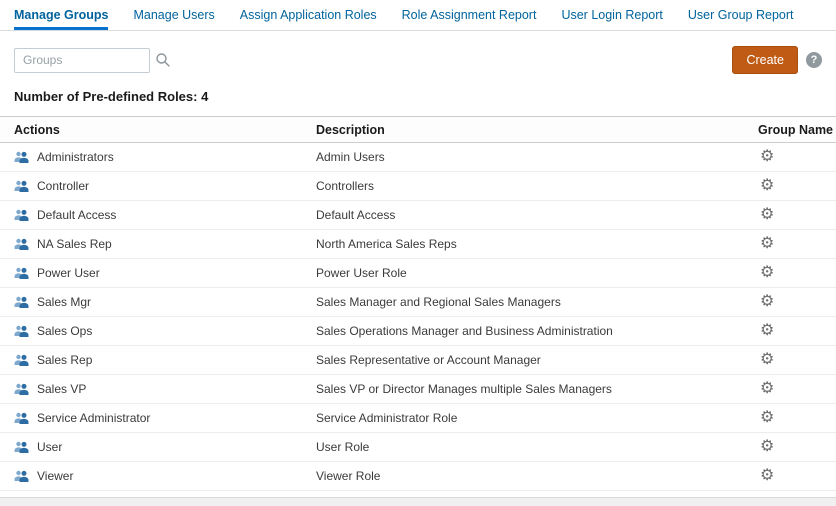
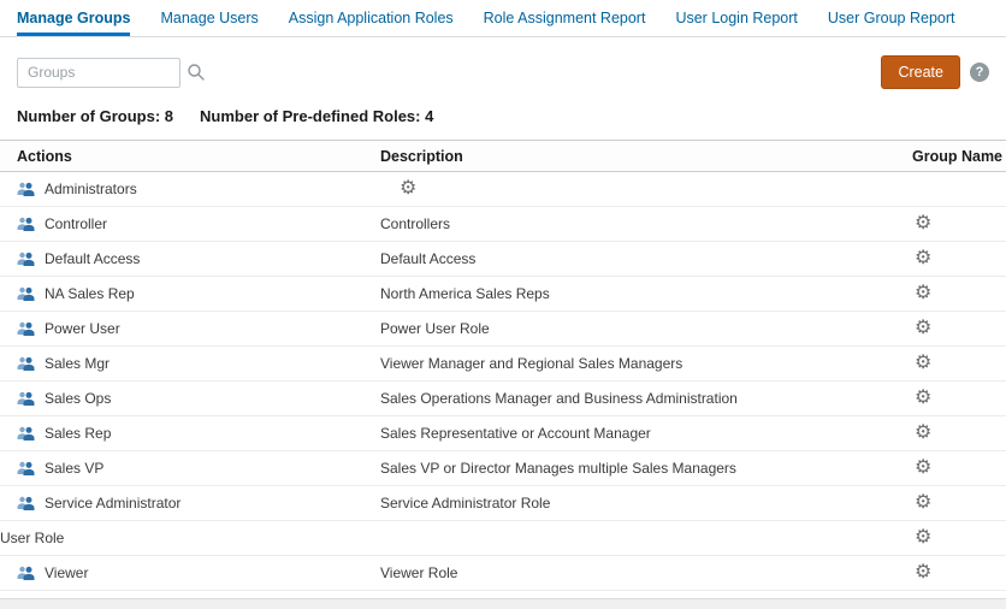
  Manage Groups
  Manage Users
  Assign Application Roles
  Role Assignment Report
  User Login Report
  User Group Report
  Groups
  Create
  ?
+ Number of Groups: 8
  Number of Pre-defined Roles: 4
  Actions
  Description
  Group Name
  Administrators
- Admin Users
  ⚙
  Controller
  Controllers
  ⚙
  Default Access
  Default Access
  ⚙
  NA Sales Rep
  North America Sales Reps
  ⚙
  Power User
  Power User Role
  ⚙
  Sales Mgr
- Sales Manager and Regional Sales Managers
+ Viewer Manager and Regional Sales Managers
  ⚙
  Sales Ops
  Sales Operations Manager and Business Administration
  ⚙
  Sales Rep
  Sales Representative or Account Manager
  ⚙
  Sales VP
  Sales VP or Director Manages multiple Sales Managers
  ⚙
  Service Administrator
  Service Administrator Role
  ⚙
- User
  User Role
  ⚙
  Viewer
  Viewer Role
  ⚙
